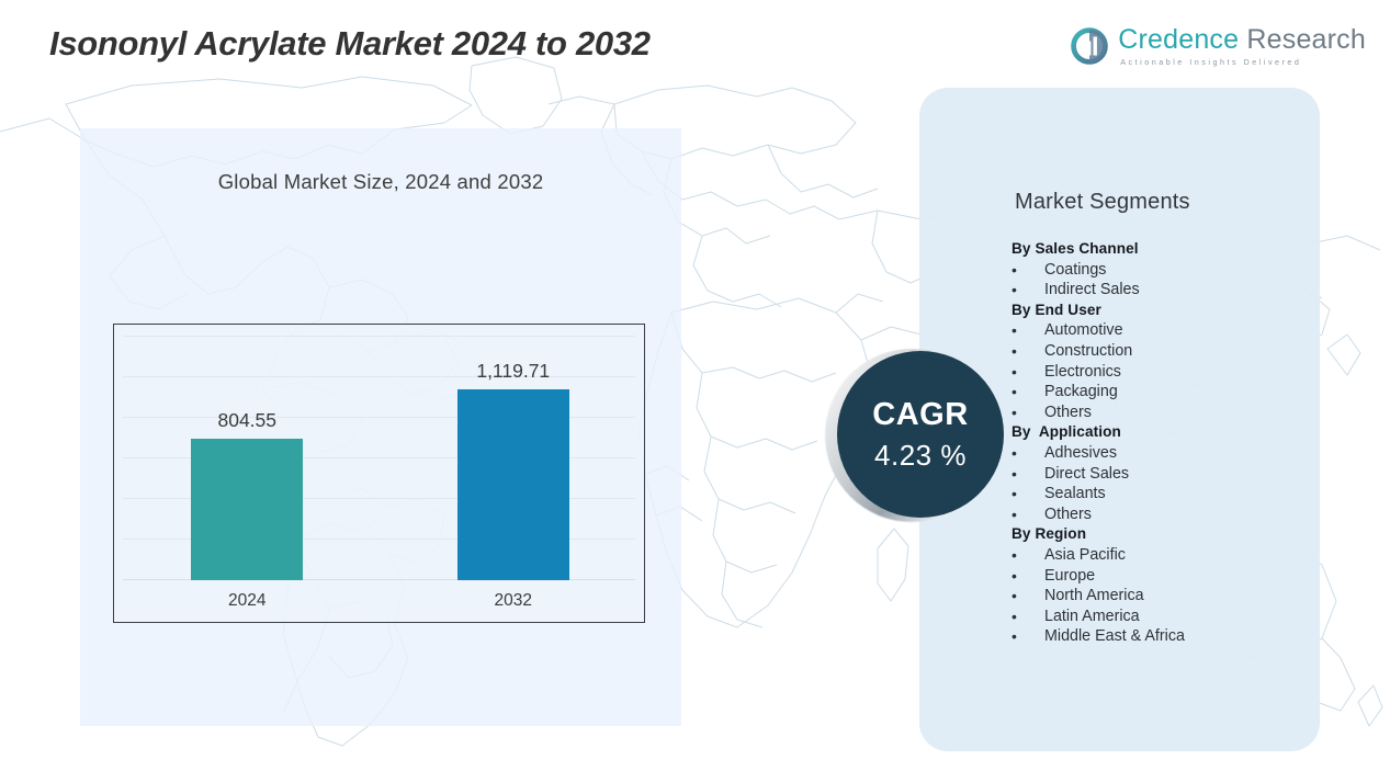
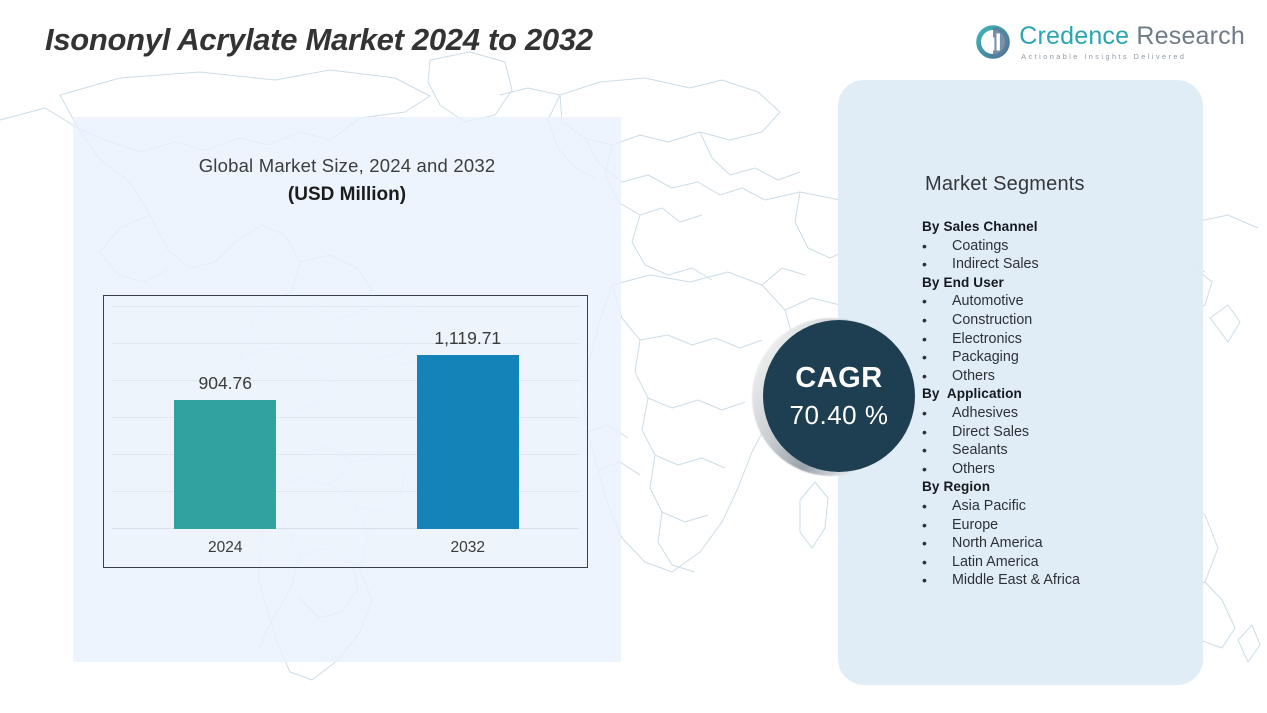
  Isononyl Acrylate Market 2024 to 2032
  Credence Research
  Actionable Insights Delivered
  Global Market Size, 2024 and 2032
+ (USD Million)
- 804.55
+ 904.76
  2024
  1,119.71
  2032
  CAGR
- 4.23 %
+ 70.40 %
  Market Segments
  By Sales Channel
  •
  Coatings
  •
  Indirect Sales
  By End User
  •
  Automotive
  •
  Construction
  •
  Electronics
  •
  Packaging
  •
  Others
  By Application
  •
  Adhesives
  •
  Direct Sales
  •
  Sealants
  •
  Others
  By Region
  •
  Asia Pacific
  •
  Europe
  •
  North America
  •
  Latin America
  •
  Middle East & Africa
